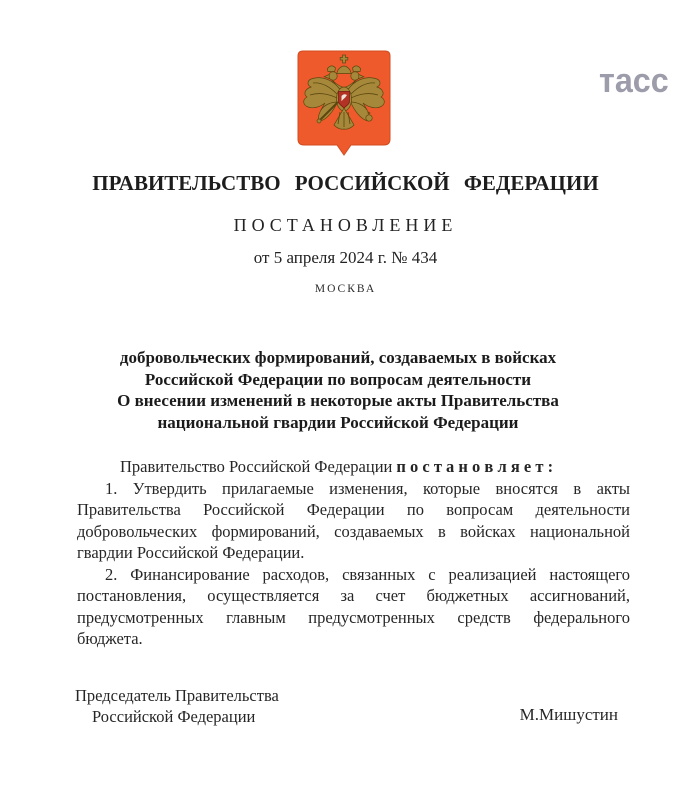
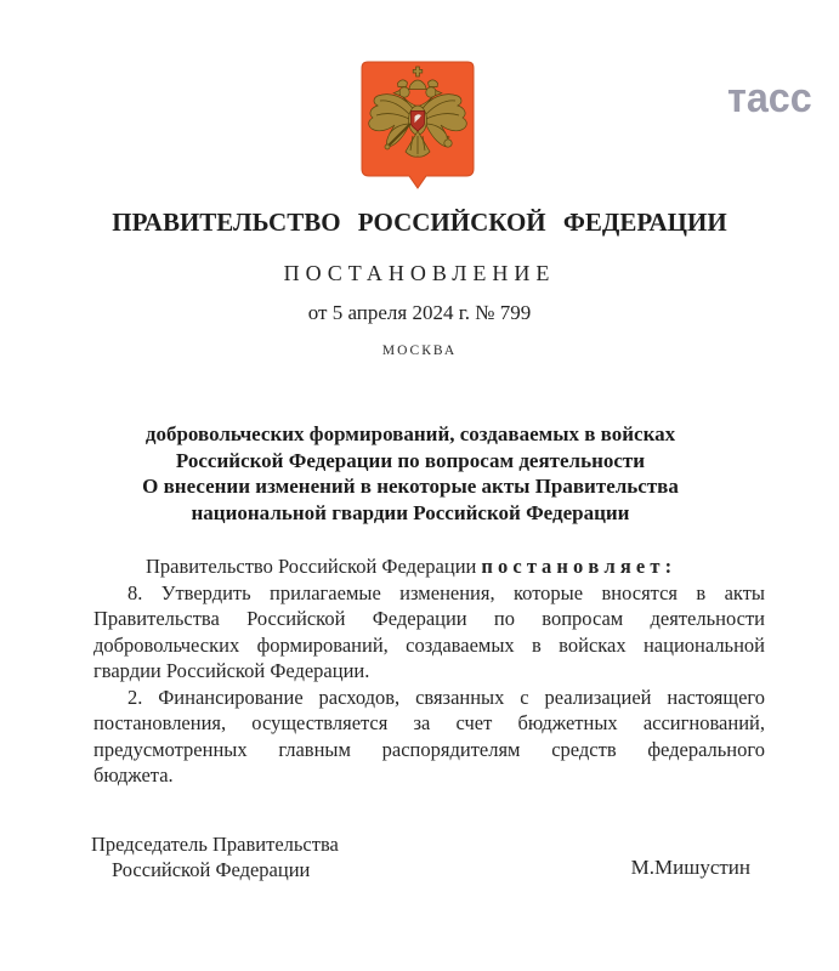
  тасс
  ПРАВИТЕЛЬСТВО РОССИЙСКОЙ ФЕДЕРАЦИИ
  ПОСТАНОВЛЕНИЕ
- от 5 апреля 2024 г. № 434
+ от 5 апреля 2024 г. № 799
  МОСКВА
  добровольческих формирований, создаваемых в войсках
  Российской Федерации по вопросам деятельности
  О внесении изменений в некоторые акты Правительства
  национальной гвардии Российской Федерации
  Правительство Российской Федерации п о с т а н о в л я е т :
- 1. Утвердить прилагаемые изменения, которые вносятся в акты
+ 8. Утвердить прилагаемые изменения, которые вносятся в акты
  Правительства Российской Федерации по вопросам деятельности
  добровольческих формирований, создаваемых в войсках национальной
  гвардии Российской Федерации.
  2. Финансирование расходов, связанных с реализацией настоящего
  постановления, осуществляется за счет бюджетных ассигнований,
- предусмотренных главным предусмотренных средств федерального
+ предусмотренных главным распорядителям средств федерального
  бюджета.
  Председатель Правительства
  Российской Федерации
  М.Мишустин
